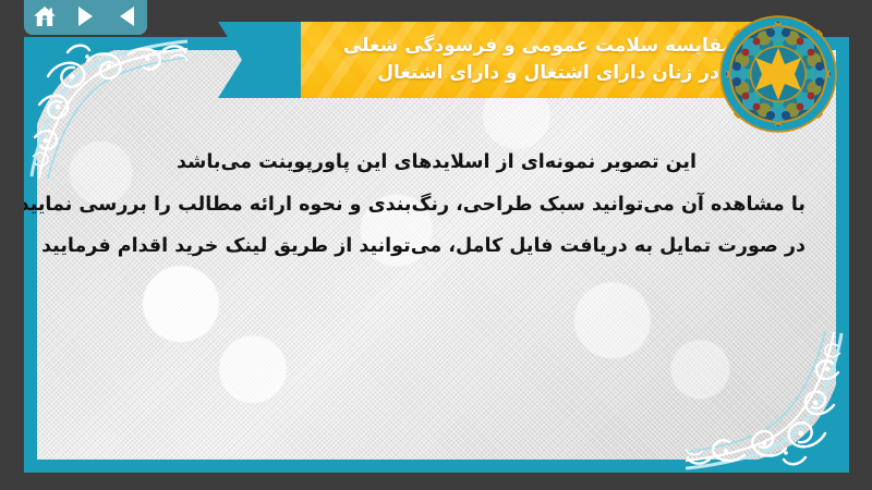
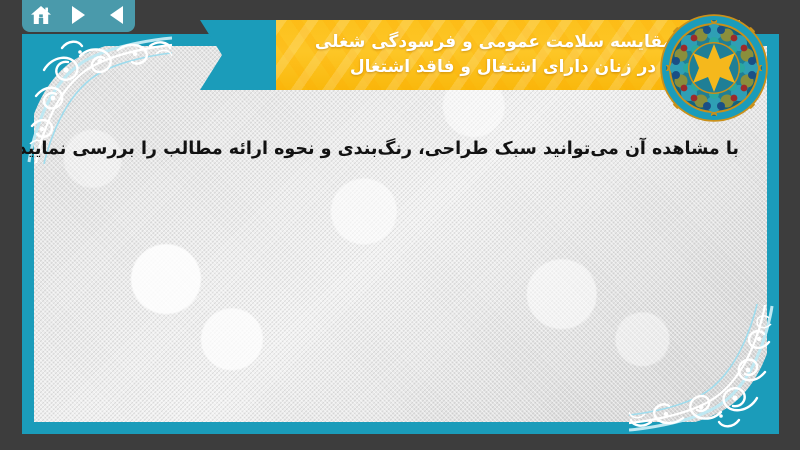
- این تصویر نمونه‌ای از اسلایدهای این پاورپوینت می‌باشد
  با مشاهده آن می‌توانید سبک طراحی، رنگ‌بندی و نحوه ارائه مطالب را بررسی نمایید
- در صورت تمایل به دریافت فایل کامل، می‌توانید از طریق لینک خرید اقدام فرمایید
  قایسه سلامت عمومی و فرسودگی شغلی
- در زنان دارای اشتغال و دارای اشتغال
+ در زنان دارای اشتغال و فاقد اشتغال
